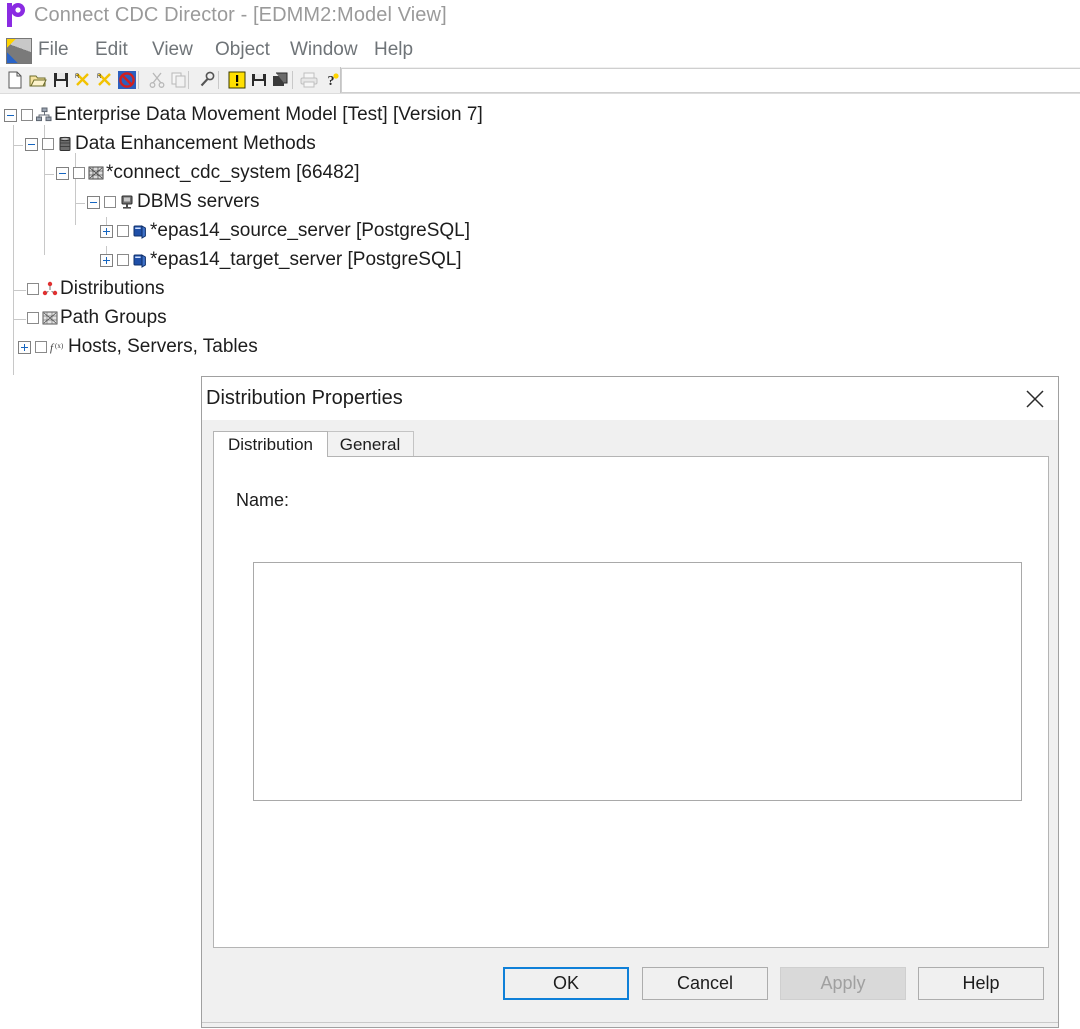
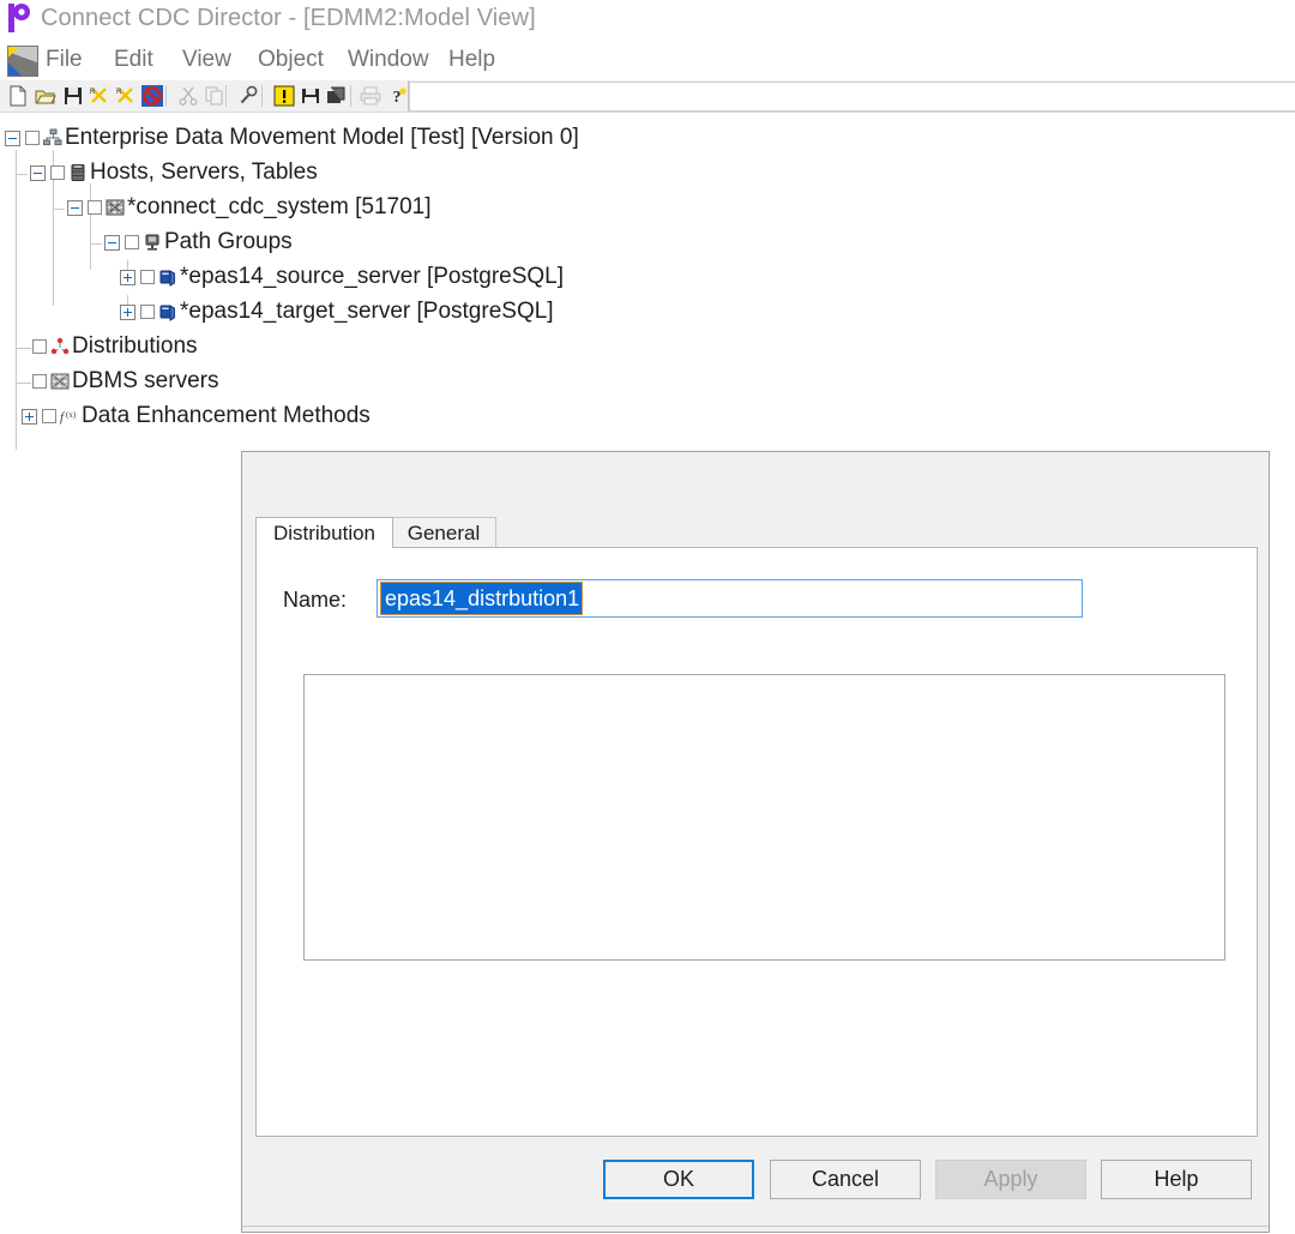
  Connect CDC Director - [EDMM2:Model View]
  File
  Edit
  View
  Object
  Window
  Help
  ?
- Enterprise Data Movement Model [Test] [Version 7]
+ Enterprise Data Movement Model [Test] [Version 0]
- Data Enhancement Methods
+ Hosts, Servers, Tables
- *connect_cdc_system [66482]
+ *connect_cdc_system [51701]
- DBMS servers
+ Path Groups
  *epas14_source_server [PostgreSQL]
  *epas14_target_server [PostgreSQL]
  Distributions
- Path Groups
+ DBMS servers
  f
  (x)
- Hosts, Servers, Tables
+ Data Enhancement Methods
- Distribution Properties
  Distribution
  General
  Name:
+ epas14_distrbution1
  OK
  Cancel
  Apply
  Help
